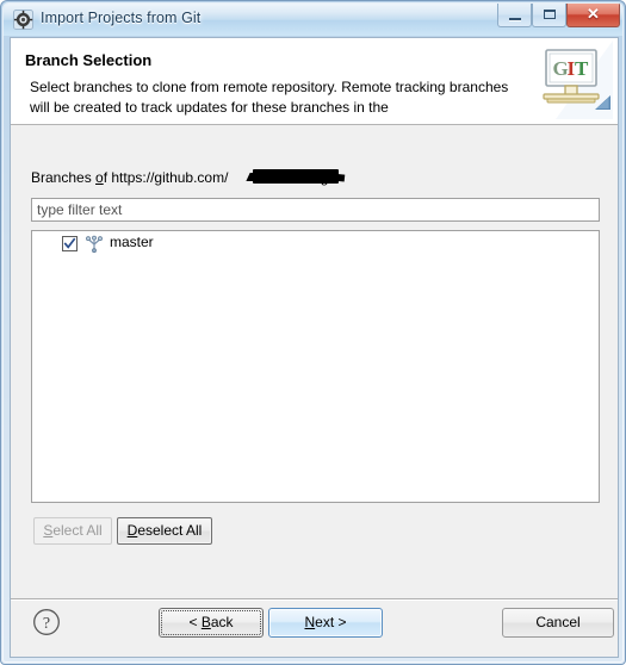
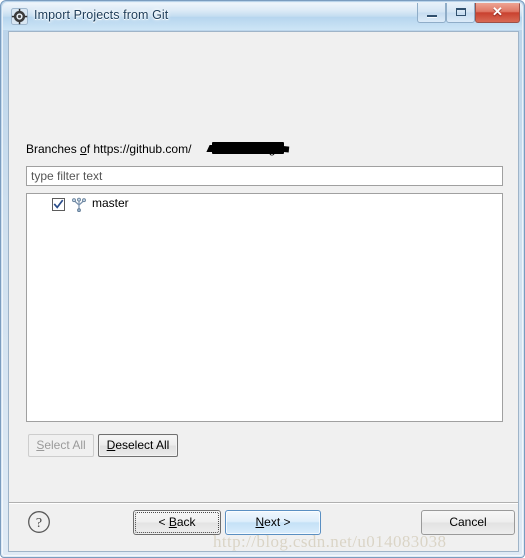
  Import Projects from Git
  ✕
- Branch Selection
- Select branches to clone from remote repository. Remote tracking branches will be created to track updates for these branches in the
- G
- I
- T
  Branches of https://github.com/
  type filter text
  master
  Select All
  Deselect All
  ?
  < Back
  Next >
  Cancel
+ http://blog.csdn.net/u014083038
